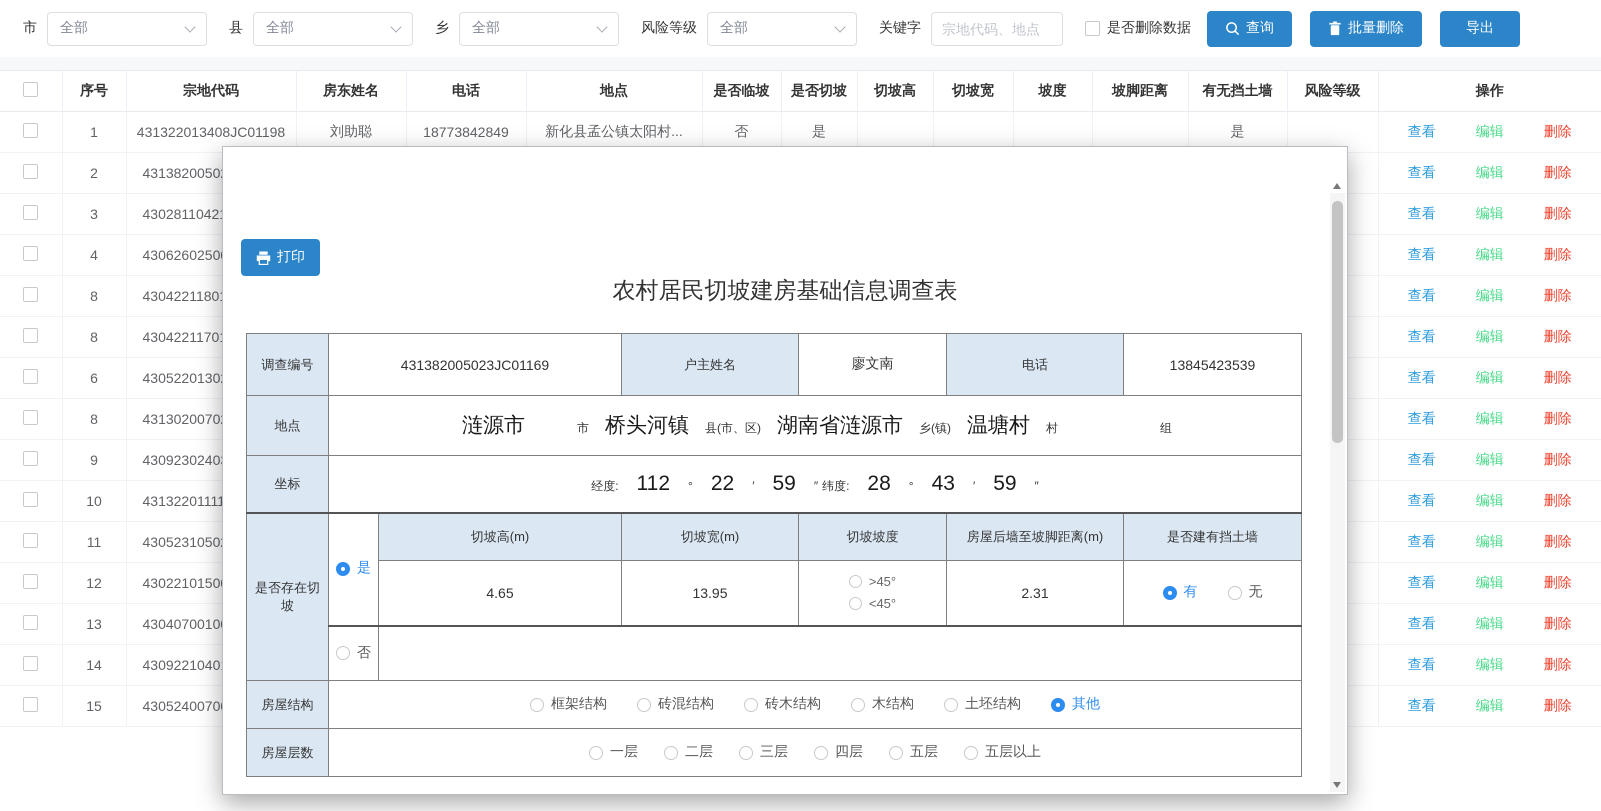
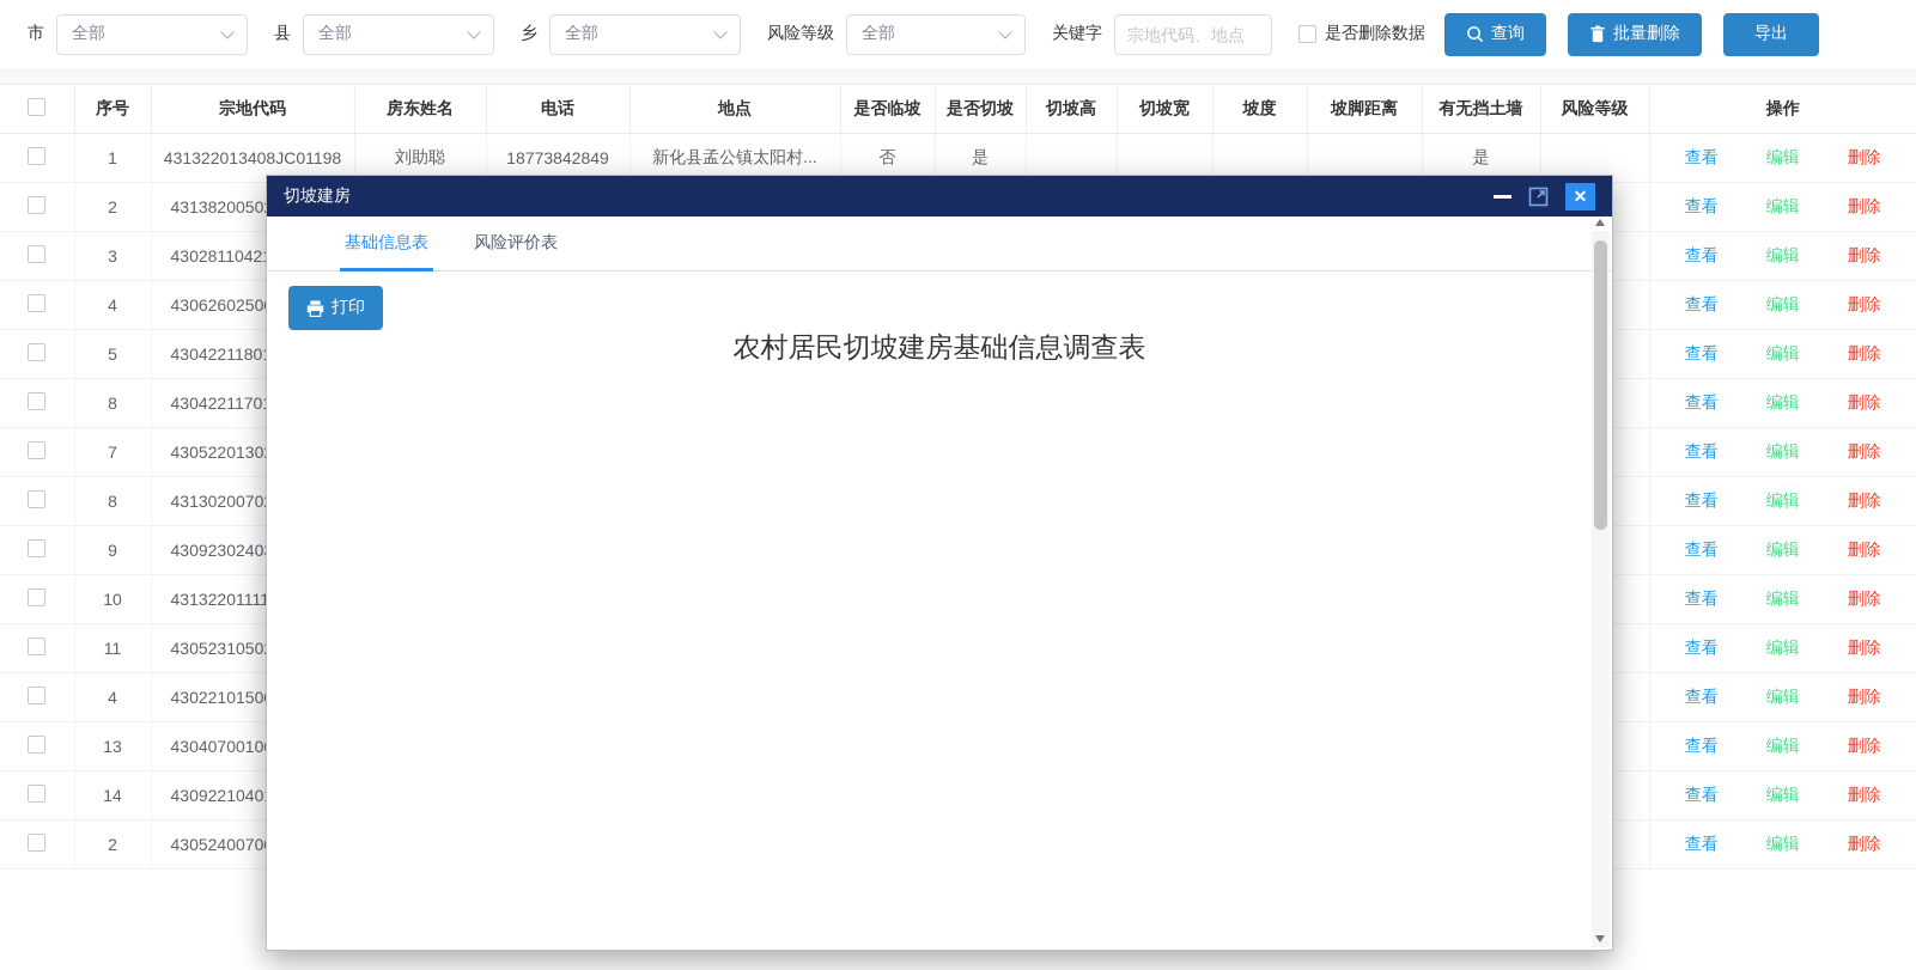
  市
  全部
  县
  全部
  乡
  全部
  风险等级
  全部
  关键字
  宗地代码、地点
  是否删除数据
  查询
  批量删除
  导出
  	序号	宗地代码	房东姓名	电话	地点	是否临坡	是否切坡	切坡高	切坡宽	坡度	坡脚距离	有无挡土墙	风险等级	操作
  	1	431322013408JC01198	刘助聪	18773842849	新化县孟公镇太阳村...	否	是					是		查看 编辑 删除
  	2	4313820050												查看 编辑 删除
  	3	4302811042												查看 编辑 删除
  	4	4306260250												查看 编辑 删除
- 	8	4304221180												查看 编辑 删除
+ 	5	4304221180												查看 编辑 删除
  	8	4304221170												查看 编辑 删除
- 	6	4305220130												查看 编辑 删除
+ 	7	4305220130												查看 编辑 删除
  	8	4313020070												查看 编辑 删除
  	9	4309230240												查看 编辑 删除
  	10	4313220111												查看 编辑 删除
  	11	4305231050												查看 编辑 删除
- 	12	4302210150												查看 编辑 删除
+ 	4	4302210150												查看 编辑 删除
  	13	4304070010												查看 编辑 删除
  	14	4309221040												查看 编辑 删除
- 	15	4305240070												查看 编辑 删除
+ 	2	4305240070												查看 编辑 删除
+ 切坡建房
+ ✕
+ 基础信息表
+ 风险评价表
  打印
  农村居民切坡建房基础信息调查表
- 调查编号	431382005023JC01169	户主姓名	廖文南	电话	13845423539
- 地点	涟源市 市 桥头河镇 县(市、区) 湖南省涟源市 乡(镇) 温塘村 村 组
- 坐标	经度: 112 ° 22 ′ 59 ″ 纬度: 28 ° 43 ′ 59 ″
- 是否存在切坡	是	切坡高(m)	切坡宽(m)	切坡坡度	房屋后墙至坡脚距离(m)	是否建有挡土墙
- 4.65	13.95	>45° <45°	2.31	有 无
- 否
- 房屋结构	框架结构 砖混结构 砖木结构 木结构 土坯结构 其他
- 房屋层数	一层 二层 三层 四层 五层 五层以上
